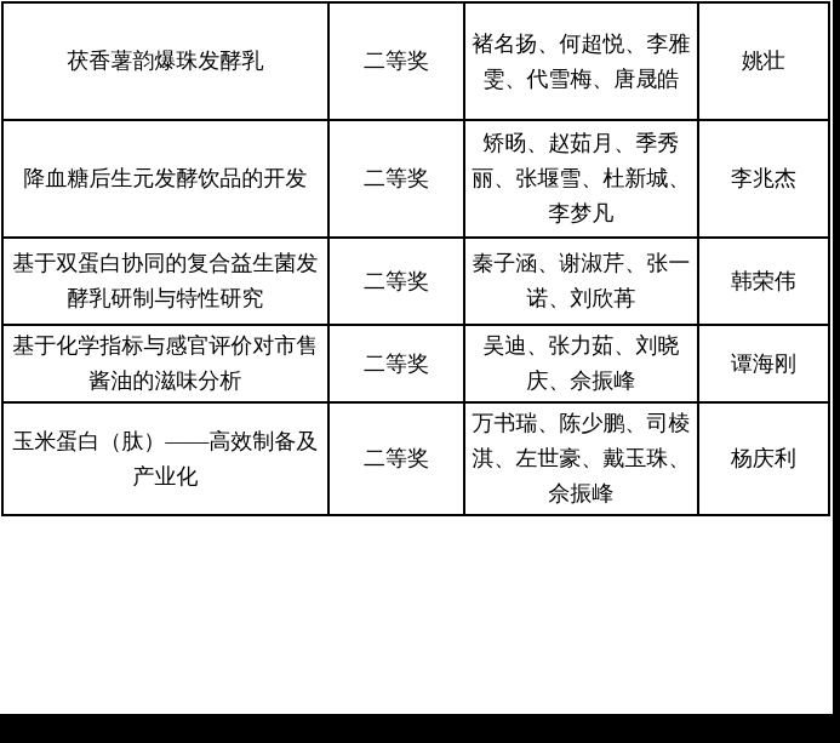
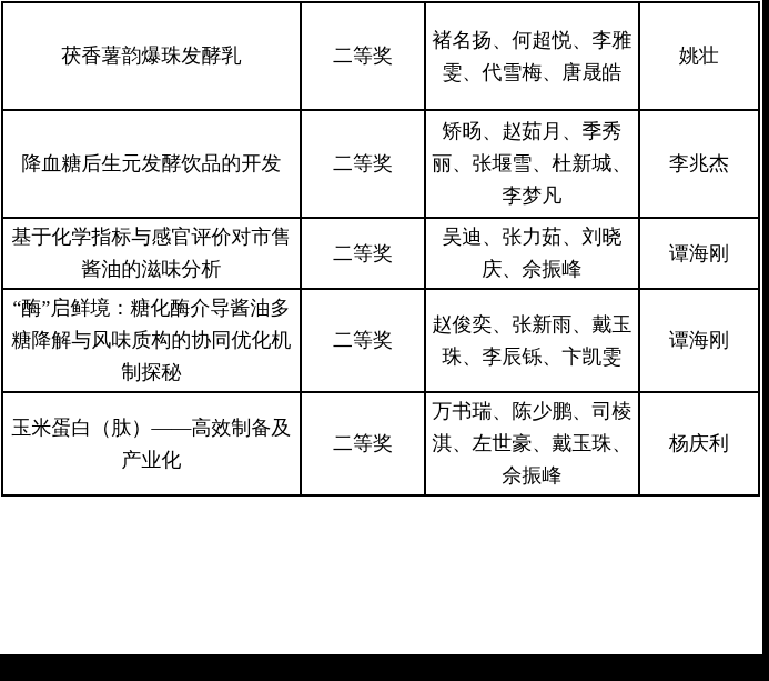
  茯香薯韵爆珠发酵乳	二等奖	褚名扬、何超悦、李雅雯、代雪梅、唐晟皓	姚壮
  降血糖后生元发酵饮品的开发	二等奖	矫旸、赵茹月、季秀丽、张堰雪、杜新城、 李梦凡	李兆杰
- 基于双蛋白协同的复合益生菌发酵乳研制与特性研究	二等奖	秦子涵、谢淑芹、张一诺、刘欣苒	韩荣伟
  基于化学指标与感官评价对市售酱油的滋味分析	二等奖	吴迪、张力茹、刘晓庆、佘振峰	谭海刚
+ “酶”启鲜境：糖化酶介导酱油多糖降解与风味质构的协同优化机制探秘	二等奖	赵俊奕、张新雨、戴玉珠、李辰铄、卞凯雯	谭海刚
  玉米蛋白（肽）——高效制备及产业化	二等奖	万书瑞、陈少鹏、司棱淇、左世豪、戴玉珠、佘振峰	杨庆利
